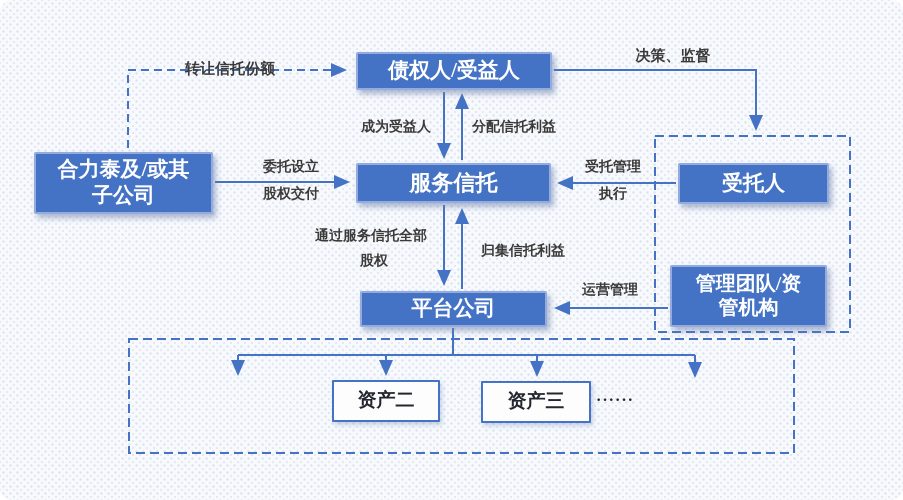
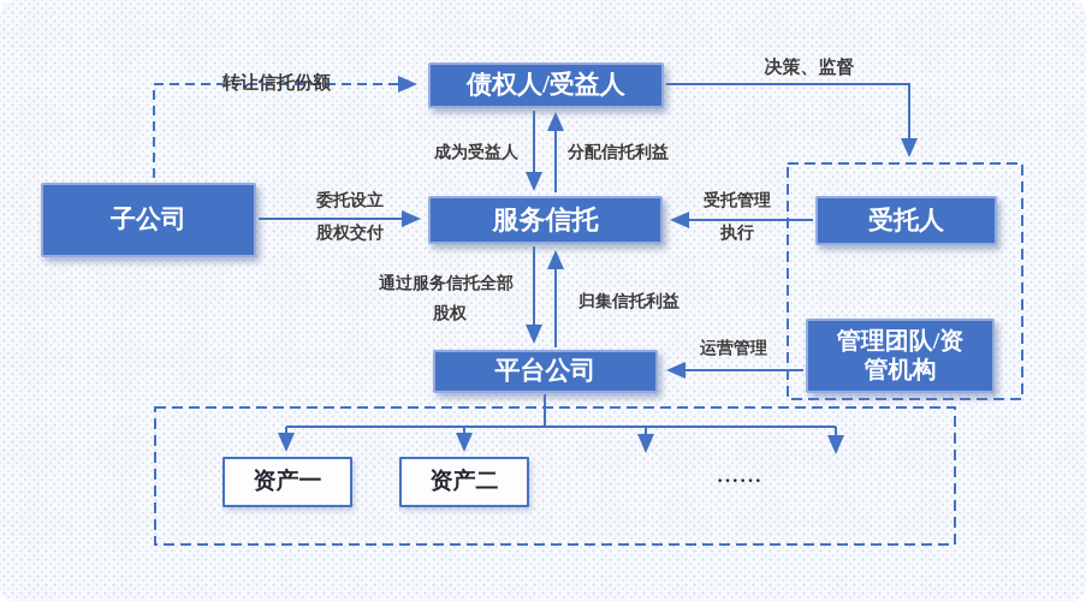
  债权人/受益人
- 合力泰及/或其
  子公司
  服务信托
  受托人
  管理团队/资
  管机构
  平台公司
+ 资产一
  资产二
- 资产三
  ······
  转让信托份额
  决策、监督
  成为受益人
  分配信托利益
  委托设立
  股权交付
  受托管理
  执行
  通过服务信托全部
  股权
  归集信托利益
  运营管理
